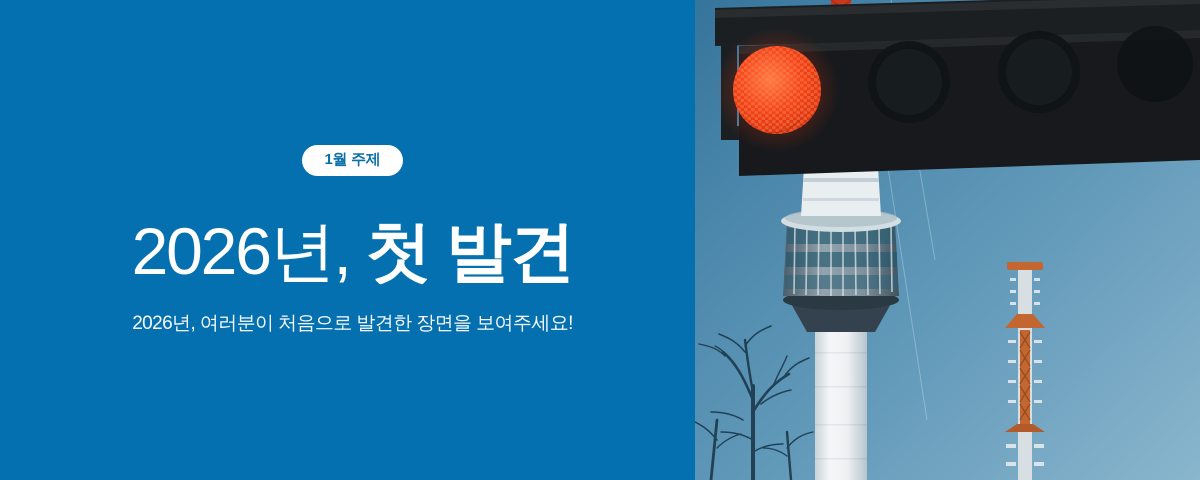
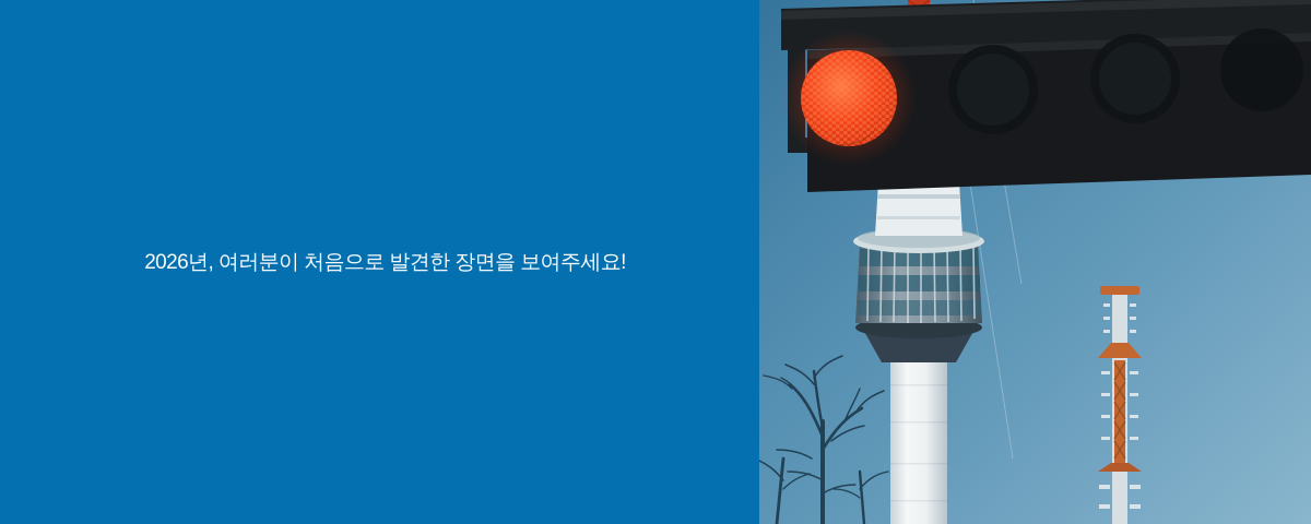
- 1월 주제
- 2026년, 첫 발견
  2026년, 여러분이 처음으로 발견한 장면을 보여주세요!
